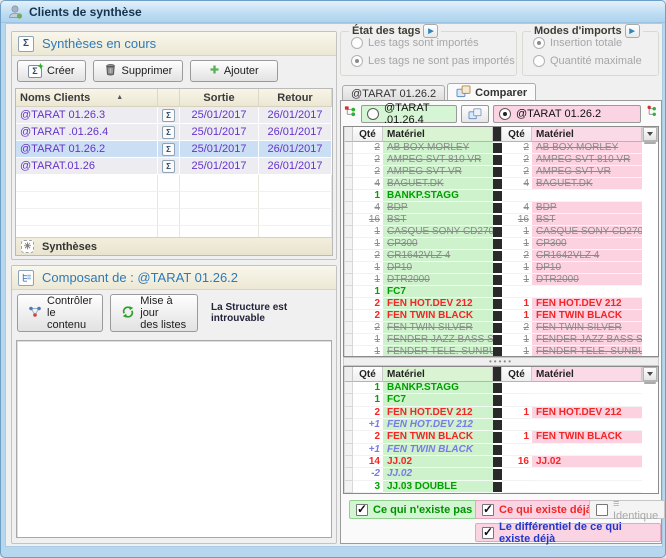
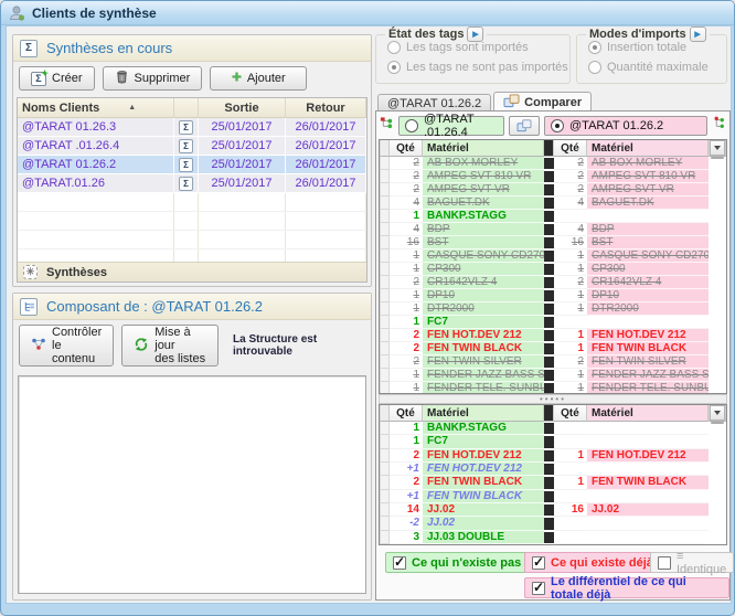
  Clients de synthèse
  Σ
  Synthèses en cours
  Σ
  ✦
  Créer
  Supprimer
  Ajouter
  Noms Clients
  Sortie
  Retour
  @TARAT 01.26.3
  Σ
  25/01/2017
  26/01/2017
  @TARAT .01.26.4
  Σ
  25/01/2017
  26/01/2017
  @TARAT 01.26.2
  Σ
  25/01/2017
  26/01/2017
  @TARAT.01.26
  Σ
  25/01/2017
  26/01/2017
  ✳
  Synthèses
  Composant de : @TARAT 01.26.2
  Contrôler
  le contenu
  Mise à jour
  des listes
  La Structure est introuvable
  État des tags
  Les tags sont importés
  Les tags ne sont pas importés
  Modes d'imports
  Insertion totale
  Quantité maximale
  @TARAT 01.26.2
  Comparer
  @TARAT .01.26.4
  @TARAT 01.26.2
  Qté
  Matériel
  Qté
  Matériel
  2
  AB BOX MORLEY
  2
  AB BOX MORLEY
  2
  AMPEG SVT 810 VR
  2
  AMPEG SVT 810 VR
  2
  AMPEG SVT VR
  2
  AMPEG SVT VR
  4
  BAGUET.DK
  4
  BAGUET.DK
  1
  BANKP.STAGG
  4
  BDP
  4
  BDP
  16
  BST
  16
  BST
  1
  CASQUE SONY CD270
  1
  CASQUE SONY CD270
  1
  CP300
  1
  CP300
  2
  CR1642VLZ 4
  2
  CR1642VLZ 4
  1
  DP10
  1
  DP10
  1
  DTR2000
  1
  DTR2000
  1
  FC7
  2
  FEN HOT.DEV 212
  1
  FEN HOT.DEV 212
  2
  FEN TWIN BLACK
  1
  FEN TWIN BLACK
  2
  FEN TWIN SILVER
  2
  FEN TWIN SILVER
  1
  FENDER JAZZ BASS S
  1
  FENDER JAZZ BASS S
  1
  FENDER TELE. SUNB
  1
  FENDER TELE. SUNBU
  •••••
  Qté
  Matériel
  Qté
  Matériel
  1
  BANKP.STAGG
  1
  FC7
  2
  FEN HOT.DEV 212
  1
  FEN HOT.DEV 212
  +1
  FEN HOT.DEV 212
  2
  FEN TWIN BLACK
  1
  FEN TWIN BLACK
  +1
  FEN TWIN BLACK
  14
  JJ.02
  16
  JJ.02
  -2
  JJ.02
  3
  JJ.03 DOUBLE
  Ce qui n'existe pas
  Ce qui existe déj
  ≡ Identique
- Le différentiel de ce qui existe déjà
+ Le différentiel de ce qui totale déjà
